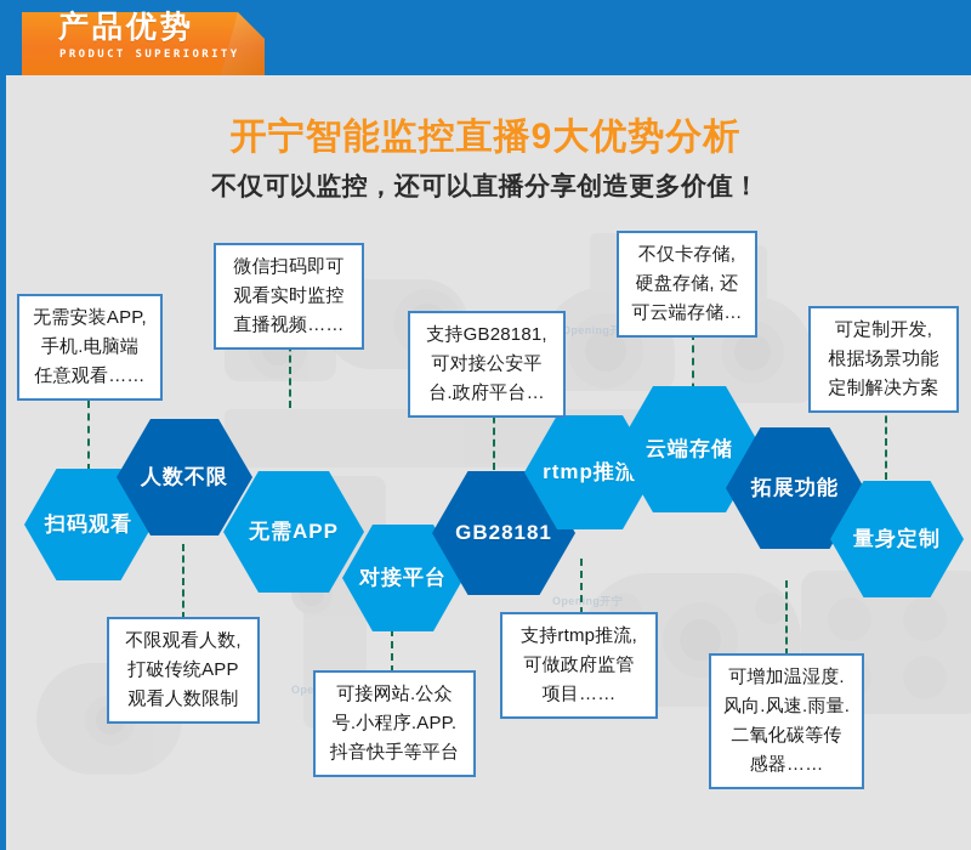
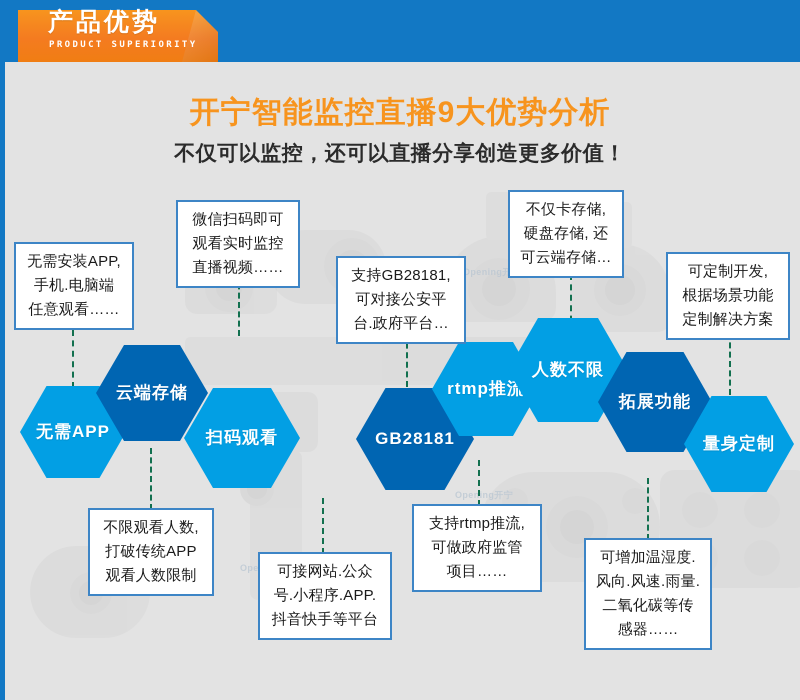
  产品优势
  PRODUCT SUPERIORITY
  Opening开
  Opening开宁
  开宁智能监控直播9大优势分析
  不仅可以监控，还可以直播分享创造更多价值！
  无需安装APP,
  手机.电脑端
  任意观看……
  微信扫码即可
  观看实时监控
  直播视频……
  支持GB28181,
  可对接公安平
  台.政府平台…
  不仅卡存储,
  硬盘存储, 还
  可云端存储…
  可定制开发,
  根据场景功能
  定制解决方案
- 扫码观看
+ 无需APP
- 人数不限
+ 云端存储
- 无需APP
+ 扫码观看
- 对接平台
  GB28181
  rtmp推流
- 云端存储
+ 人数不限
  拓展功能
  量身定制
  不限观看人数,
  打破传统APP
  观看人数限制
  可接网站.公众
  号.小程序.APP.
  抖音快手等平台
  支持rtmp推流,
  可做政府监管
  项目……
  可增加温湿度.
  风向.风速.雨量.
  二氧化碳等传
  感器……
